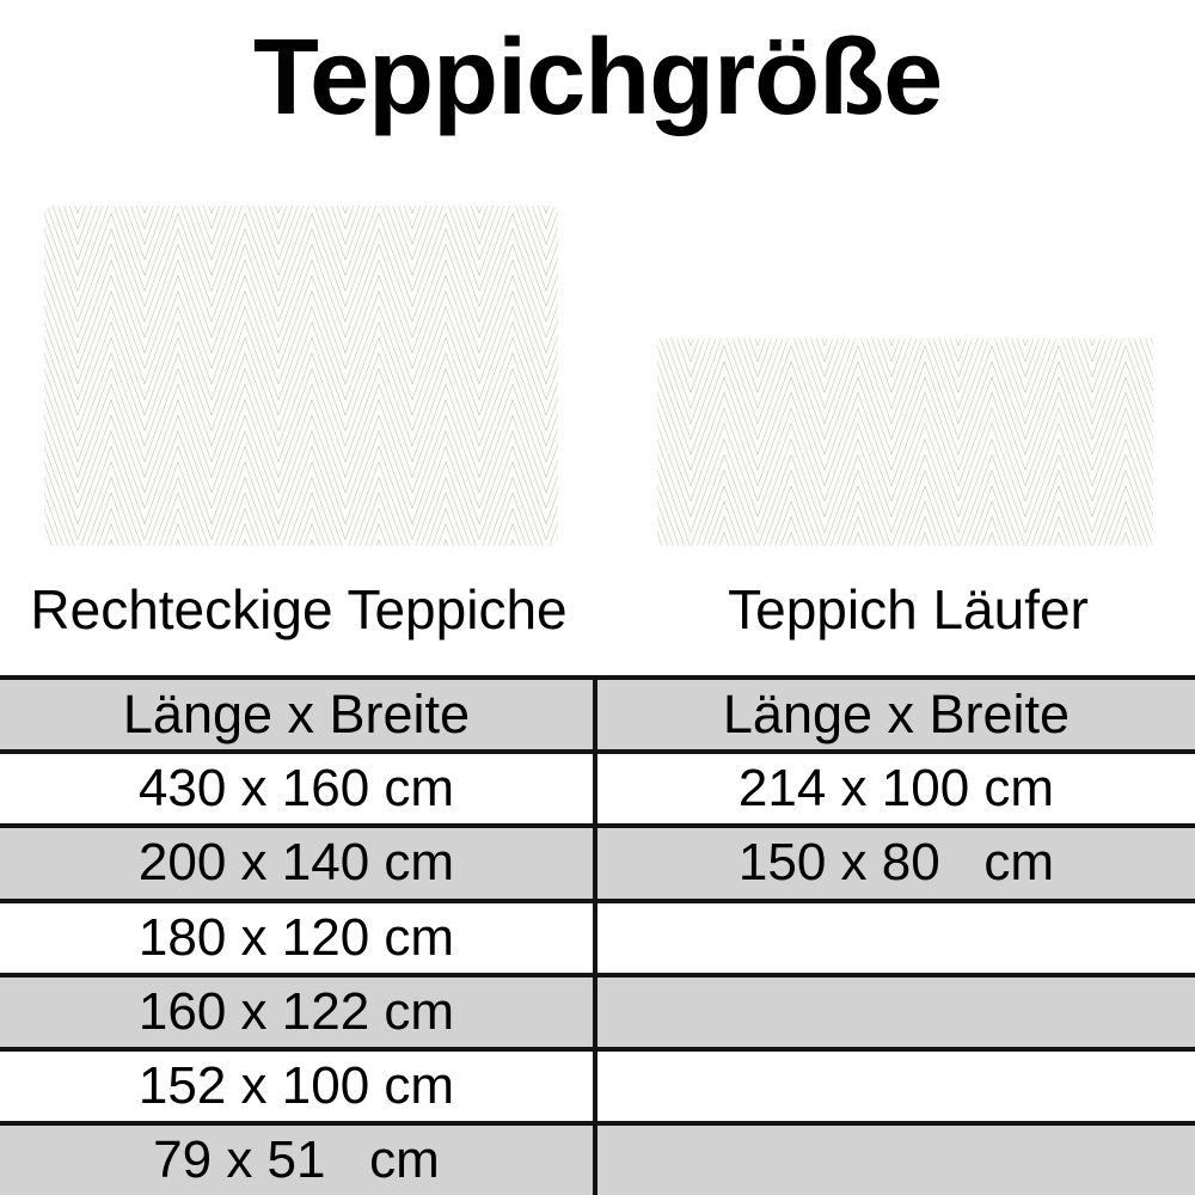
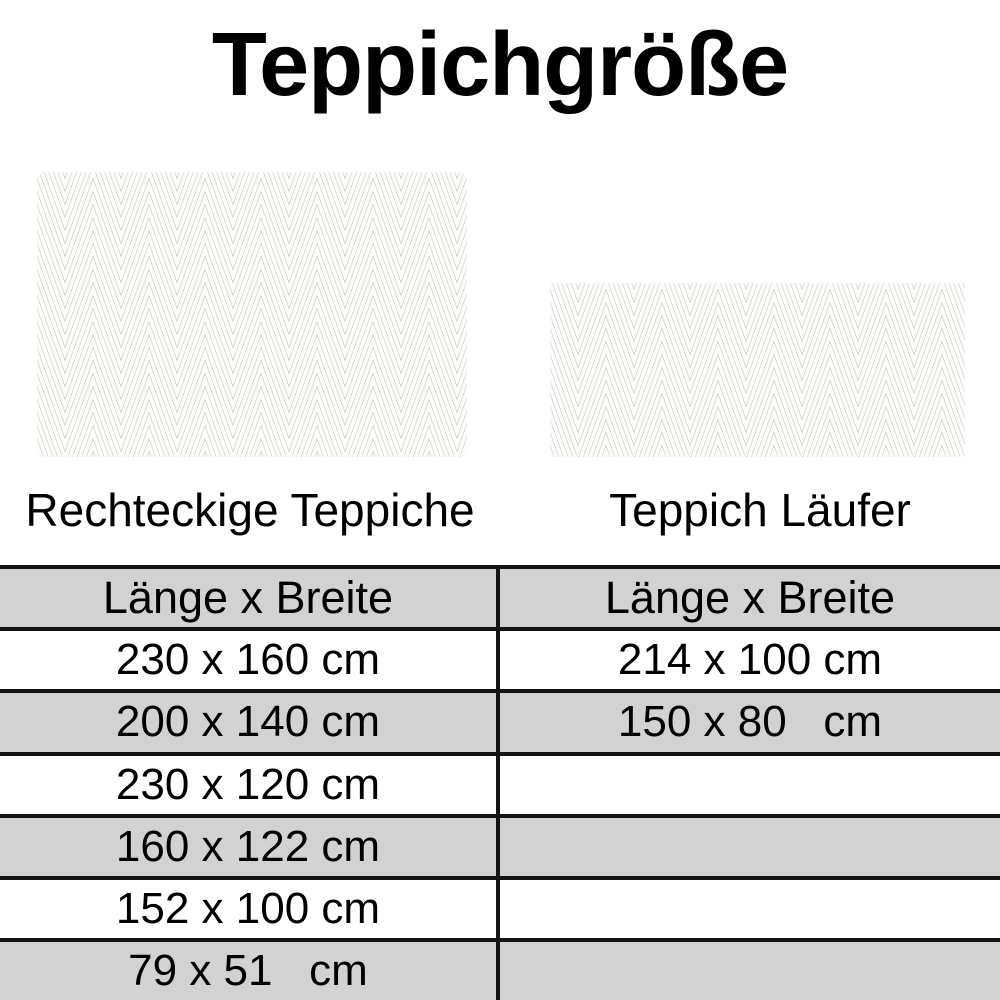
  Teppichgröße
  Rechteckige Teppiche
  Teppich Läufer
  Länge x Breite
  Länge x Breite
- 430 x 160 cm
+ 230 x 160 cm
  214 x 100 cm
  200 x 140 cm
  150 x 80 cm
- 180 x 120 cm
+ 230 x 120 cm
  160 x 122 cm
  152 x 100 cm
  79 x 51 cm
